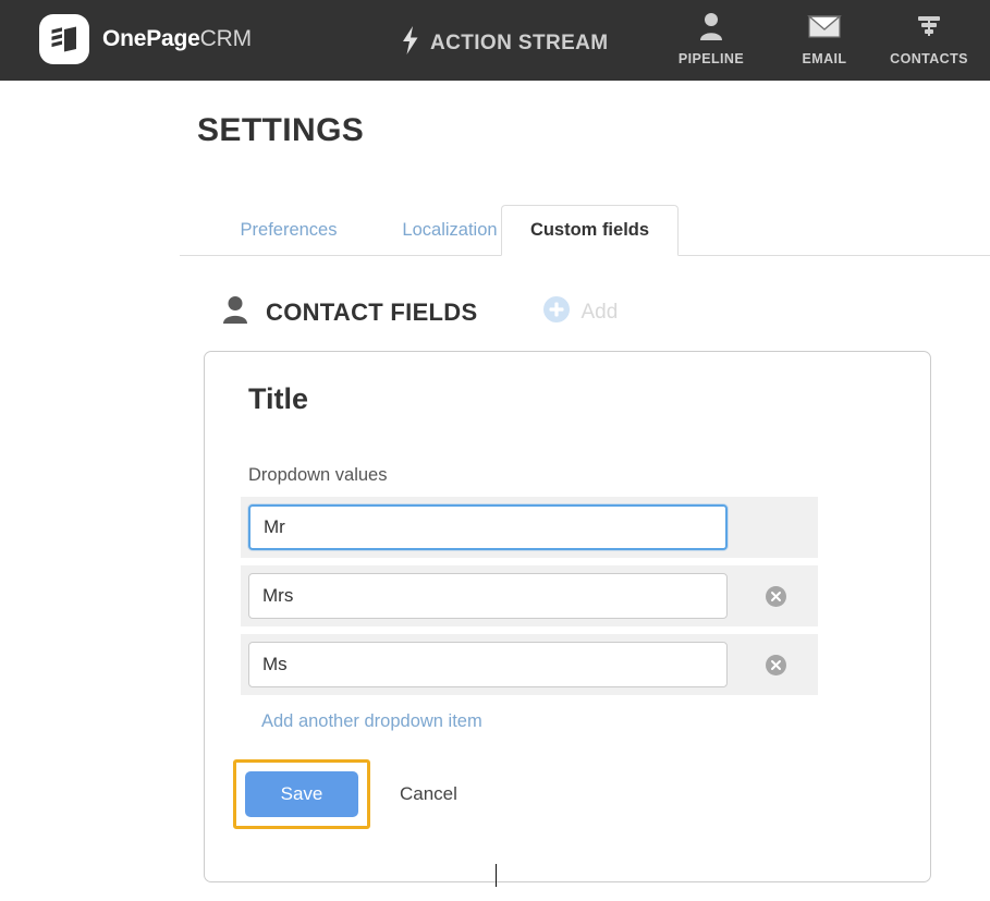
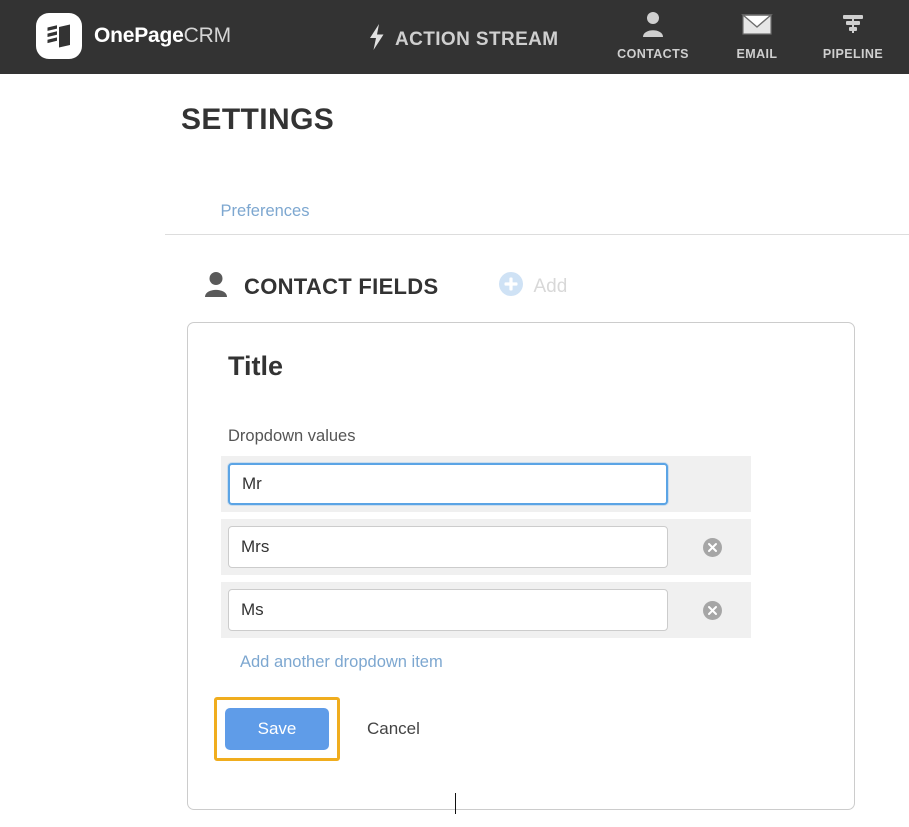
  OnePageCRM
  ACTION STREAM
- PIPELINE
+ CONTACTS
  EMAIL
- CONTACTS
+ PIPELINE
  SETTINGS
  Preferences
- Localization
- Custom fields
  CONTACT FIELDS
  Add
  Title
  Dropdown values
  Mr
  Mrs
  Ms
  Add another dropdown item
  Save
  Cancel
